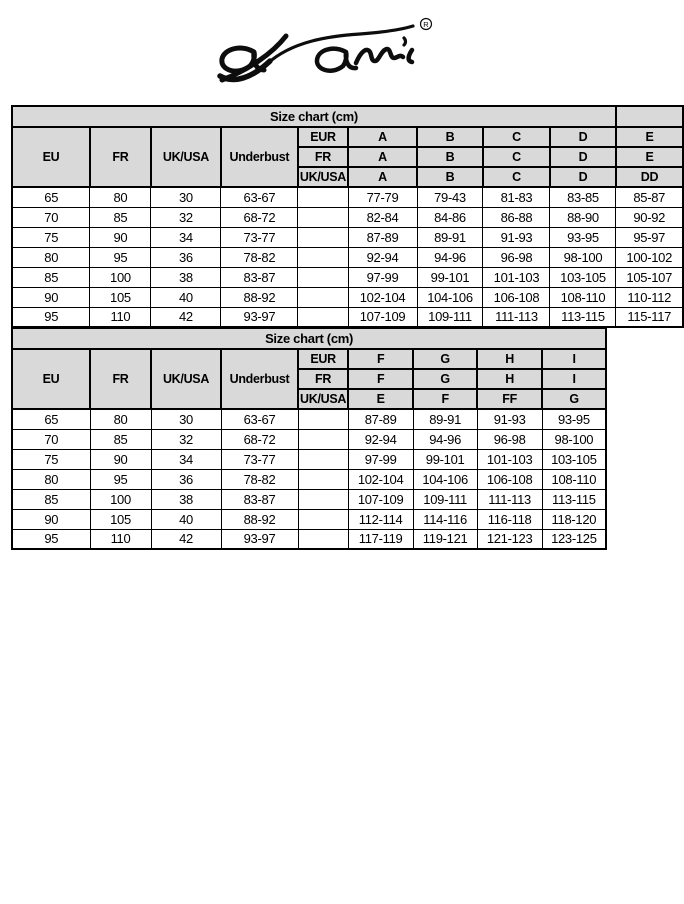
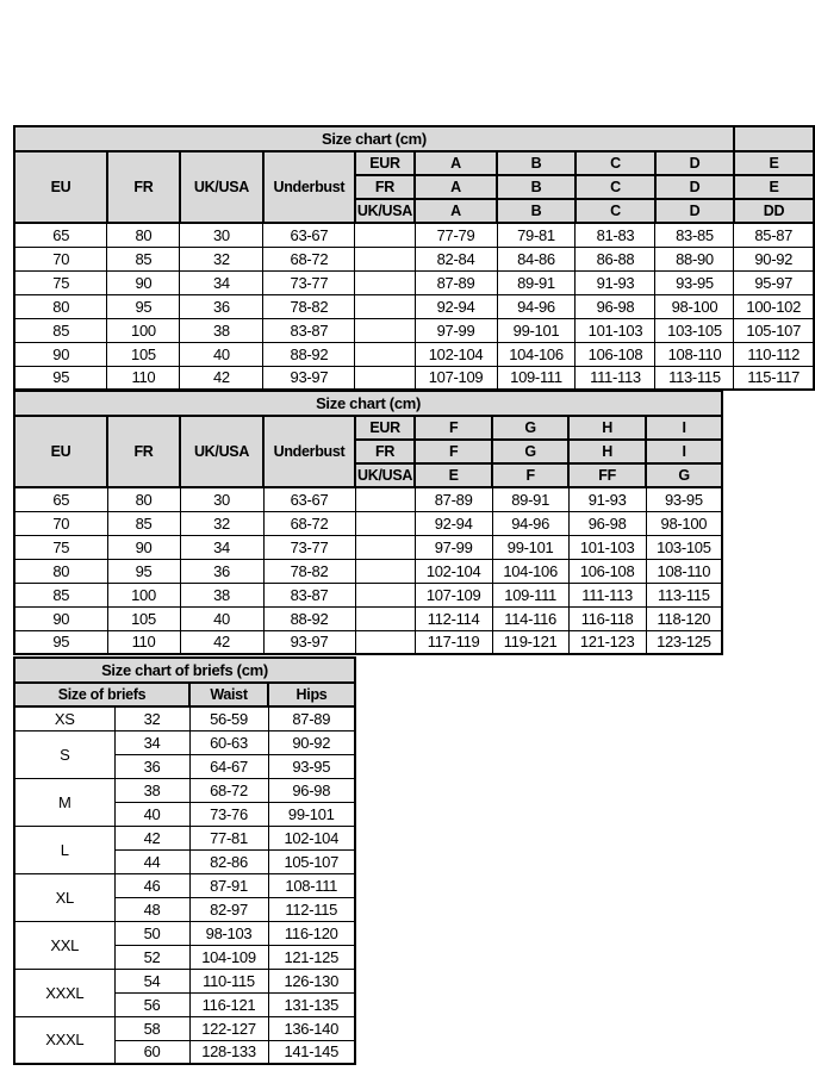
- R
  Size chart (cm)
  EU	FR	UK/USA	Underbust	EUR	A	B	C	D	E
  FR	A	B	C	D	E
  UK/USA	A	B	C	D	DD
- 65	80	30	63-67		77-79	79-43	81-83	83-85	85-87
+ 65	80	30	63-67		77-79	79-81	81-83	83-85	85-87
  70	85	32	68-72		82-84	84-86	86-88	88-90	90-92
  75	90	34	73-77		87-89	89-91	91-93	93-95	95-97
  80	95	36	78-82		92-94	94-96	96-98	98-100	100-102
  85	100	38	83-87		97-99	99-101	101-103	103-105	105-107
  90	105	40	88-92		102-104	104-106	106-108	108-110	110-112
  95	110	42	93-97		107-109	109-111	111-113	113-115	115-117
  Size chart (cm)
  EU	FR	UK/USA	Underbust	EUR	F	G	H	I
  FR	F	G	H	I
  UK/USA	E	F	FF	G
  65	80	30	63-67		87-89	89-91	91-93	93-95
  70	85	32	68-72		92-94	94-96	96-98	98-100
  75	90	34	73-77		97-99	99-101	101-103	103-105
  80	95	36	78-82		102-104	104-106	106-108	108-110
  85	100	38	83-87		107-109	109-111	111-113	113-115
  90	105	40	88-92		112-114	114-116	116-118	118-120
  95	110	42	93-97		117-119	119-121	121-123	123-125
+ Size chart of briefs (cm)
+ Size of briefs	Waist	Hips
+ XS	32	56-59	87-89
+ S	34	60-63	90-92
+ 36	64-67	93-95
+ M	38	68-72	96-98
+ 40	73-76	99-101
+ L	42	77-81	102-104
+ 44	82-86	105-107
+ XL	46	87-91	108-111
+ 48	82-97	112-115
+ XXL	50	98-103	116-120
+ 52	104-109	121-125
+ XXXL	54	110-115	126-130
+ 56	116-121	131-135
+ XXXL	58	122-127	136-140
+ 60	128-133	141-145
